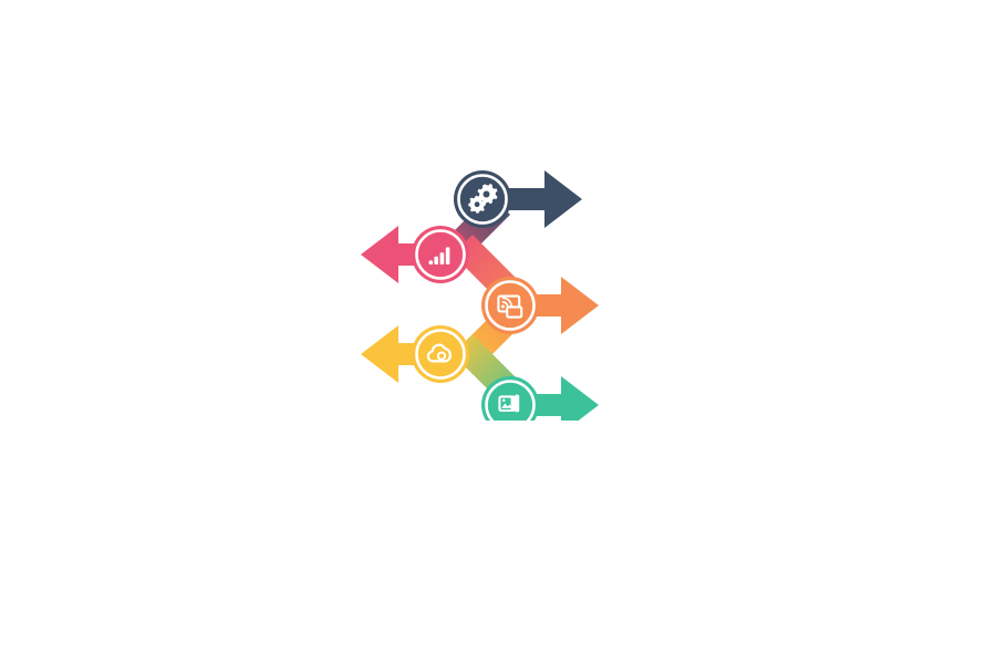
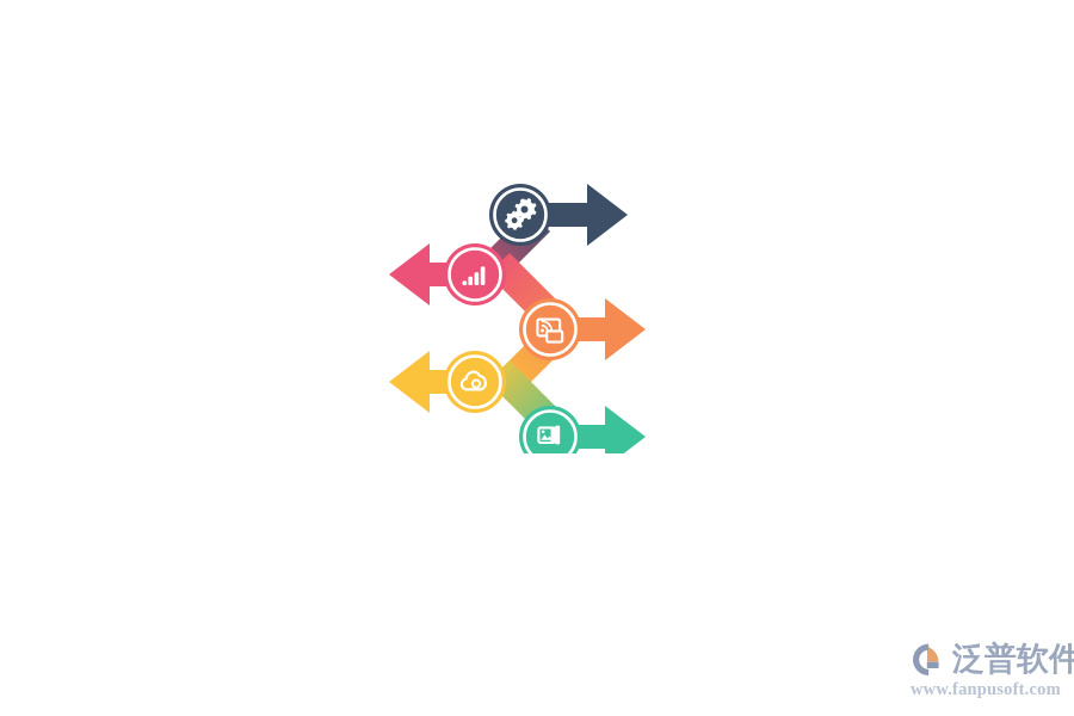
+ 泛普软件
+ www.fanpusoft.com
